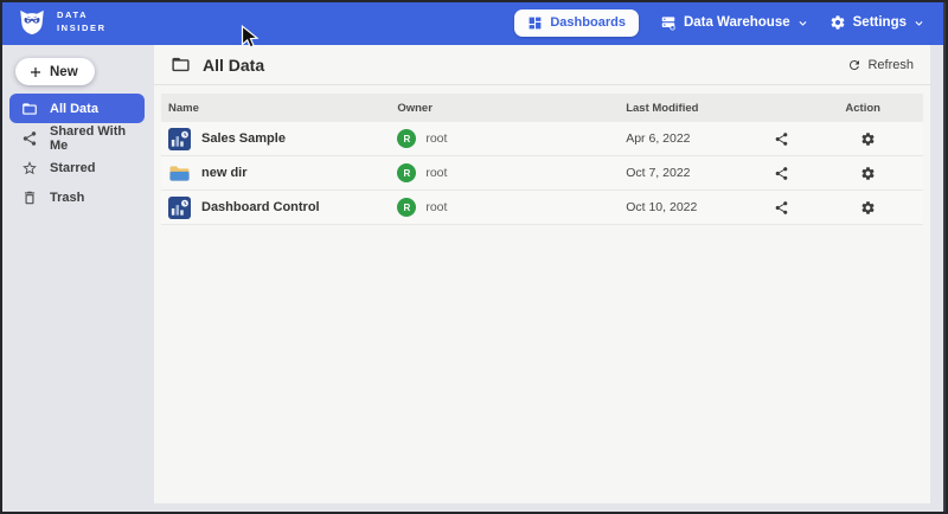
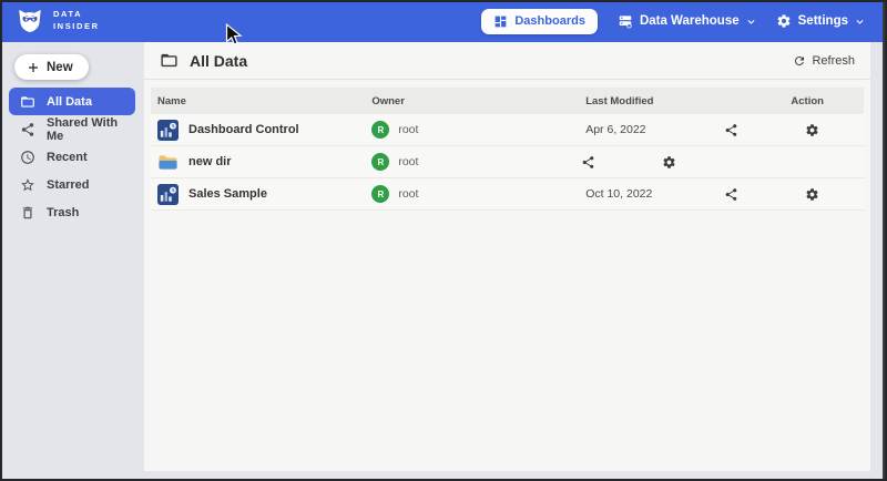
  DATA
  INSIDER
  Dashboards
  Data Warehouse
  Settings
  New
  All Data
  Shared With Me
+ Recent
  Starred
  Trash
  All Data
  Refresh
  Name
  Owner
  Last Modified
  Action
- Sales Sample
+ Dashboard Control
  R
  root
  Apr 6, 2022
  new dir
  R
  root
- Oct 7, 2022
- Dashboard Control
+ Sales Sample
  R
  root
  Oct 10, 2022
